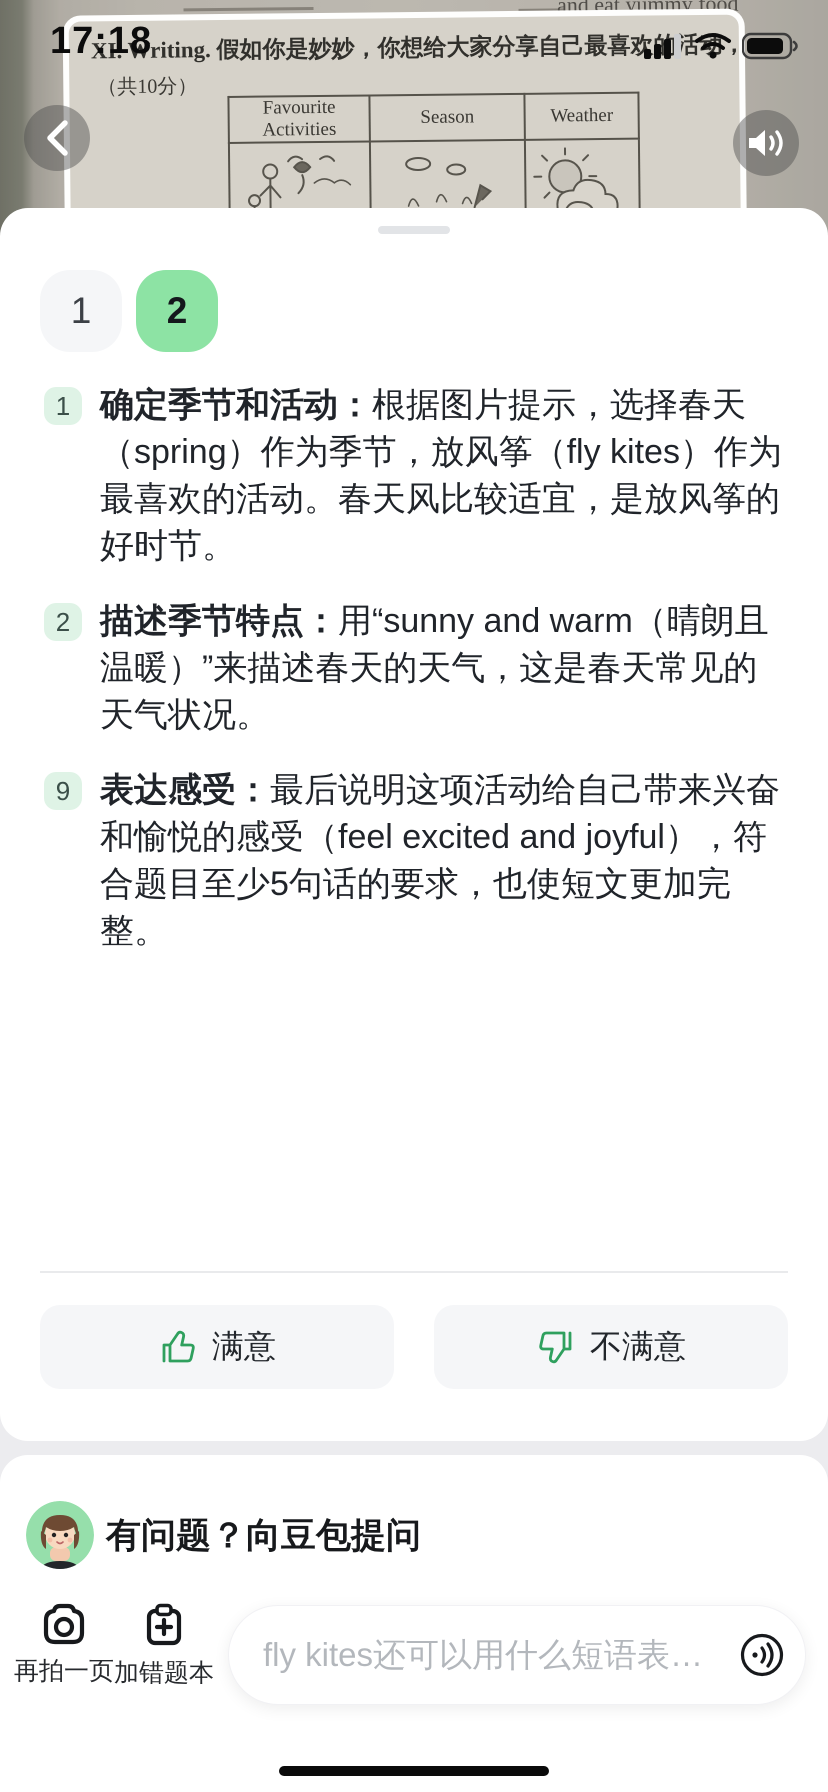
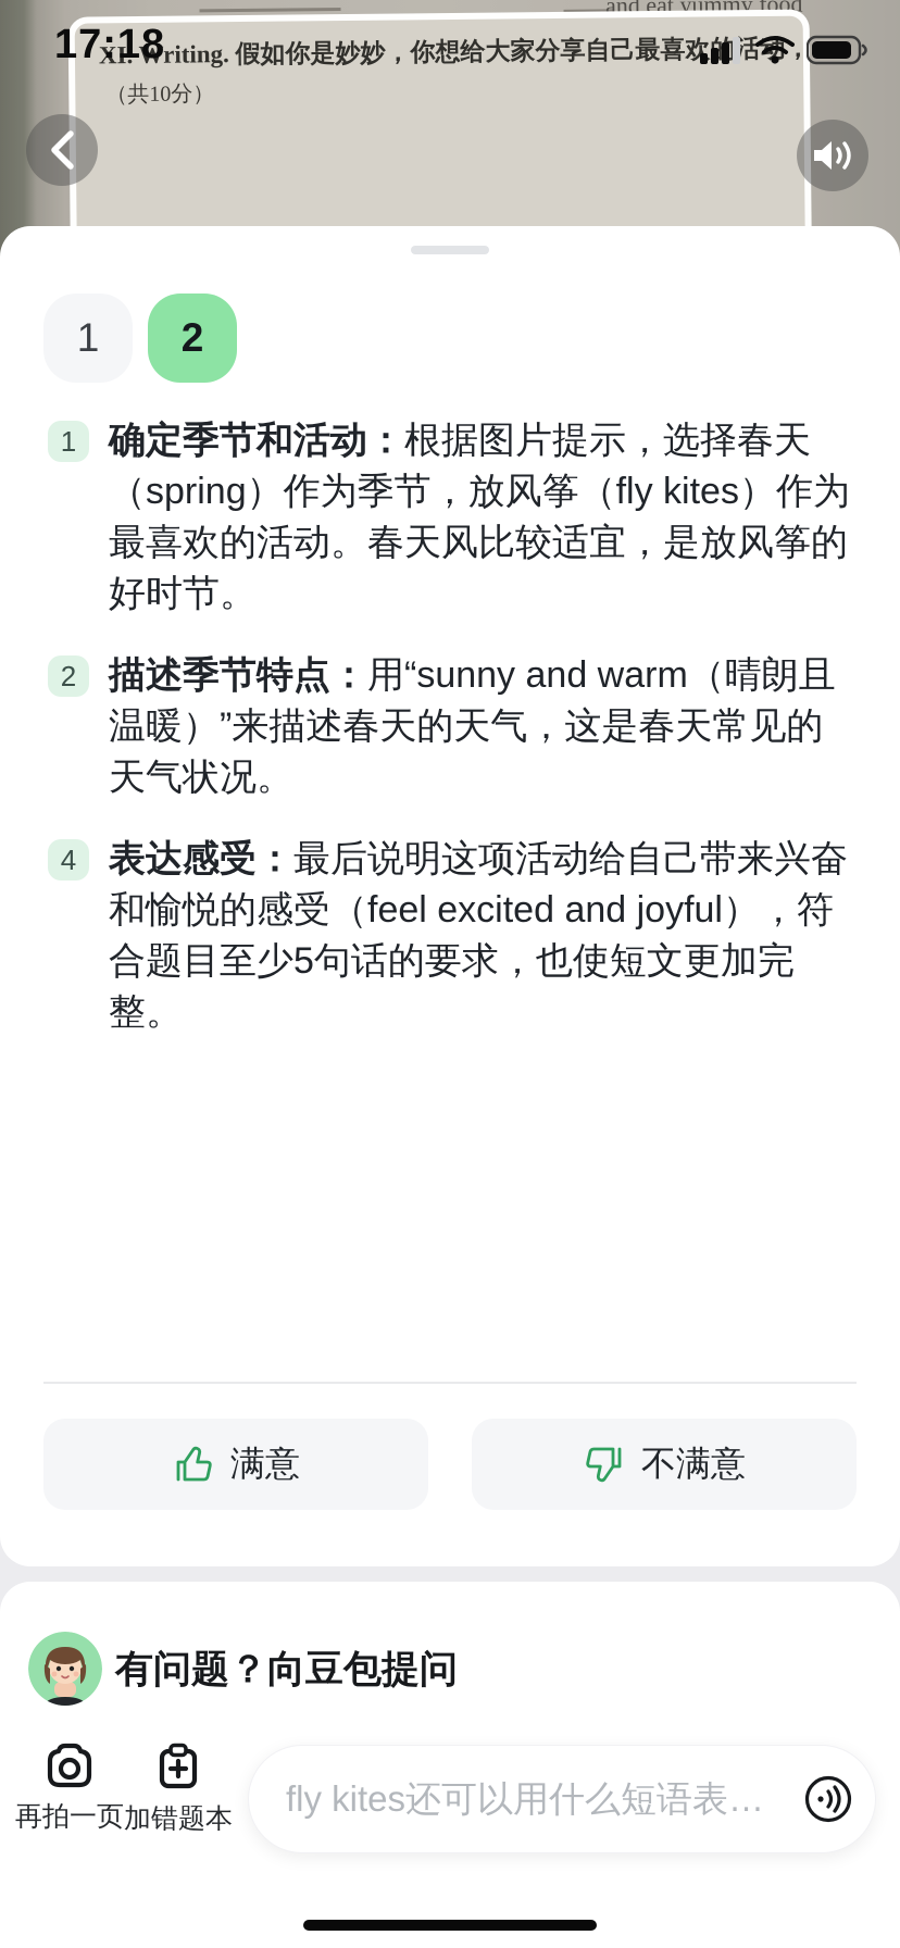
  and eat yummy food
  （共10分）
- Favourite Activities	Season	Weather
  17:18
  1
  2
  1
  确定季节和活动：根据图片提示，选择春天（spring）作为季节，放风筝（fly kites）作为最喜欢的活动。春天风比较适宜，是放风筝的好时节。
  2
  描述季节特点：用“sunny and warm（晴朗且温暖）”来描述春天的天气，这是春天常见的天气状况。
- 9
+ 4
  表达感受：最后说明这项活动给自己带来兴奋和愉悦的感受（feel excited and joyful），符合题目至少5句话的要求，也使短文更加完整。
  满意
  不满意
  有问题？向豆包提问
  再拍一页
  加错题本
  fly kites还可以用什么短语表…
